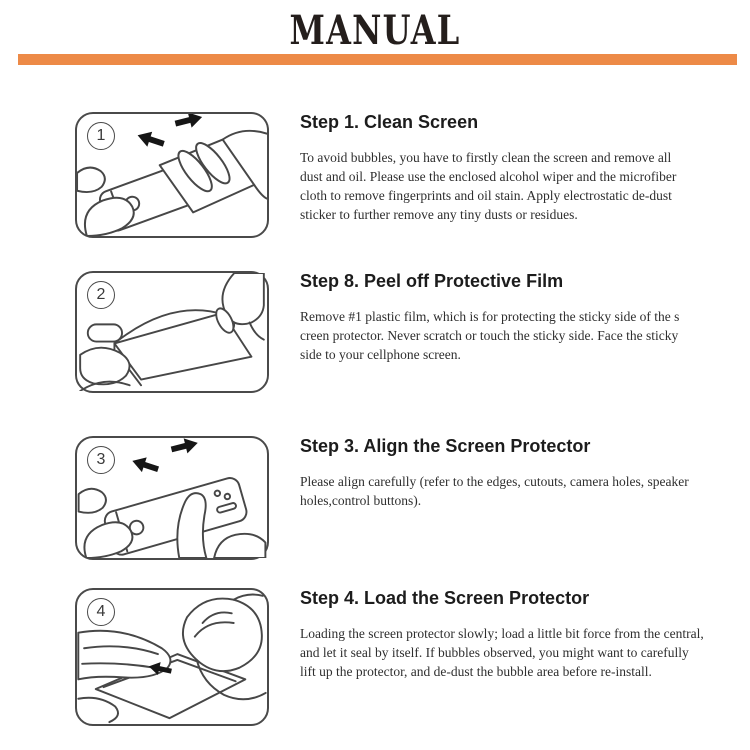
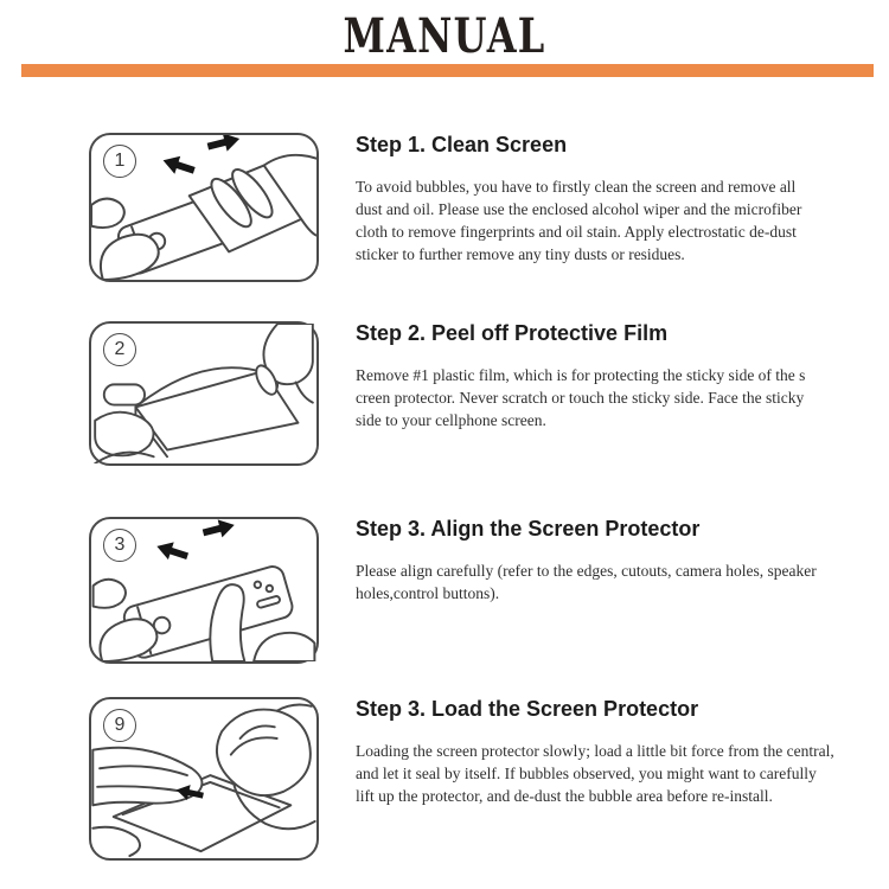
  MANUAL
  1
  Step 1. Clean Screen
  To avoid bubbles, you have to firstly clean the screen and remove all
  dust and oil. Please use the enclosed alcohol wiper and the microfiber
  cloth to remove fingerprints and oil stain. Apply electrostatic de-dust
  sticker to further remove any tiny dusts or residues.
  2
- Step 8. Peel off Protective Film
+ Step 2. Peel off Protective Film
  Remove #1 plastic film, which is for protecting the sticky side of the s
  creen protector. Never scratch or touch the sticky side. Face the sticky
  side to your cellphone screen.
  3
  Step 3. Align the Screen Protector
  Please align carefully (refer to the edges, cutouts, camera holes, speaker
  holes,control buttons).
- 4
+ 9
- Step 4. Load the Screen Protector
+ Step 3. Load the Screen Protector
  Loading the screen protector slowly; load a little bit force from the central,
  and let it seal by itself. If bubbles observed, you might want to carefully
  lift up the protector, and de-dust the bubble area before re-install.
